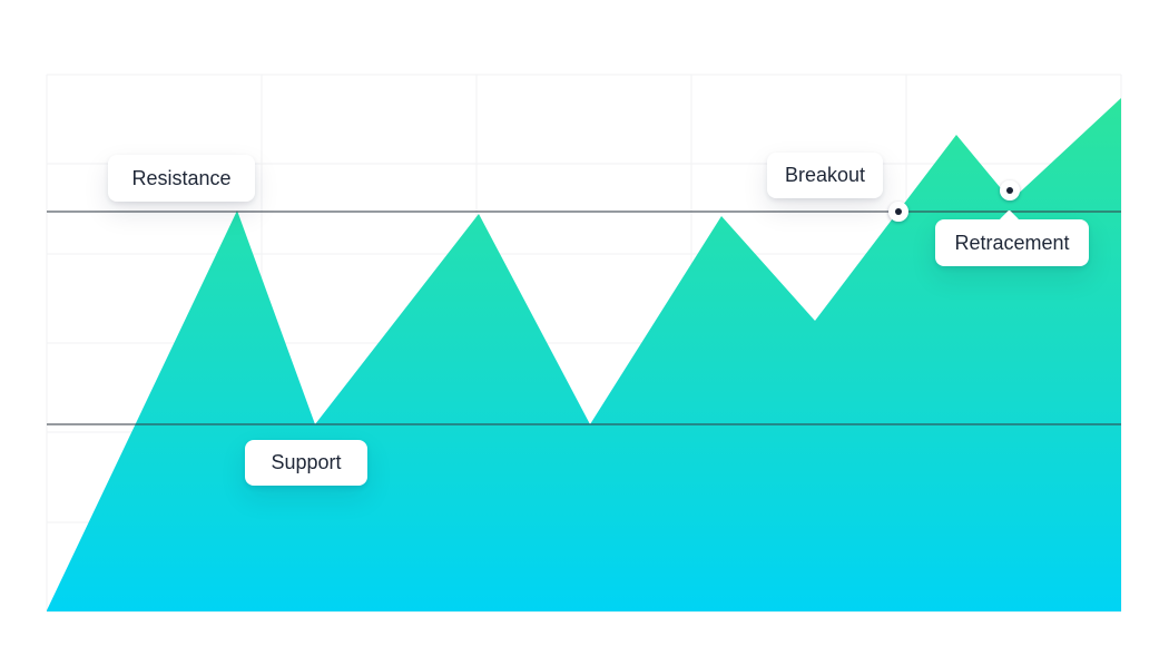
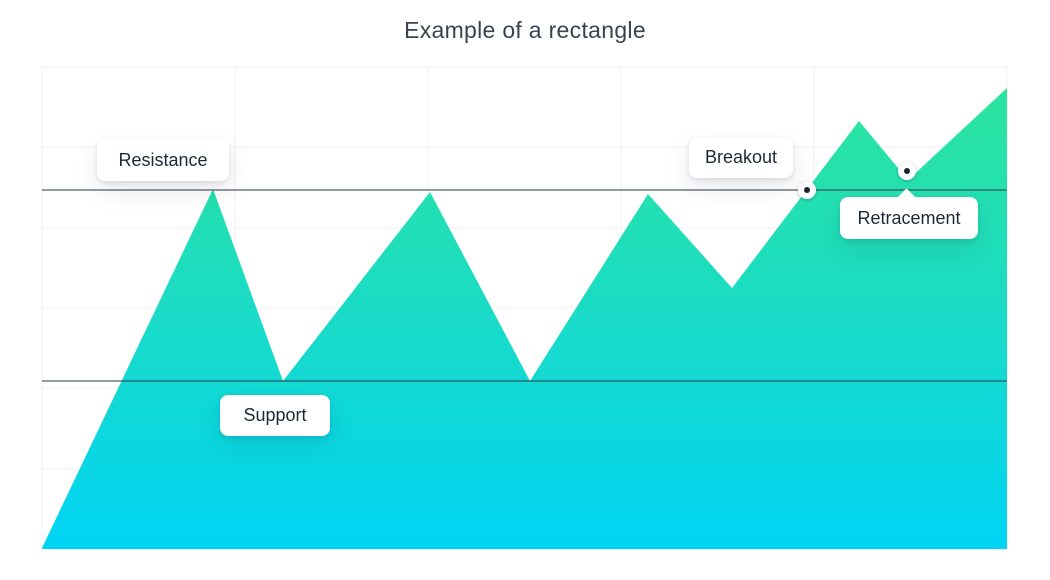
+ Example of a rectangle
  Resistance
  Support
  Breakout
  Retracement
